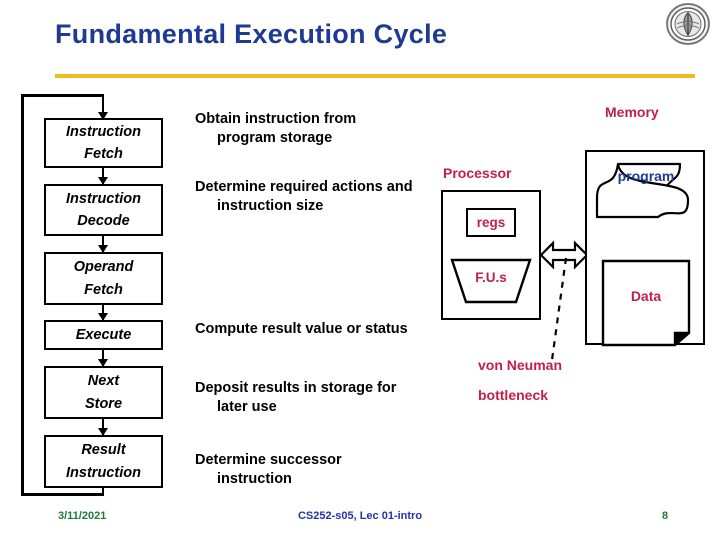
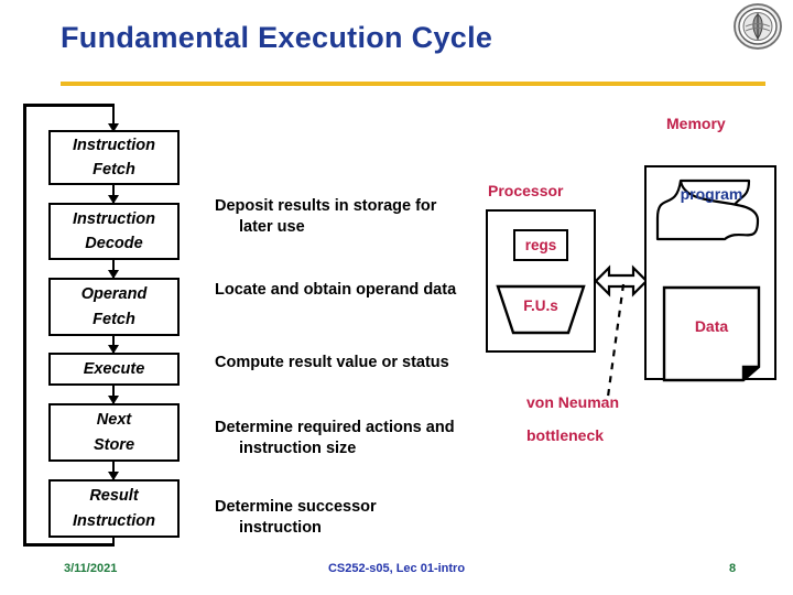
  Fundamental Execution Cycle
  Instruction
  Fetch
  Instruction
  Decode
  Operand
  Fetch
  Execute
  Next
  Store
  Result
  Instruction
- Obtain instruction from program storage
- Determine required actions and instruction size
+ Deposit results in storage for later use
+ Locate and obtain operand data
  Compute result value or status
- Deposit results in storage for later use
+ Determine required actions and instruction size
  Determine successor instruction
  Processor
  regs
  F.U.s
  Memory
  program
  Data
  von Neuman
  bottleneck
  3/11/2021
  CS252-s05, Lec 01-intro
  8
